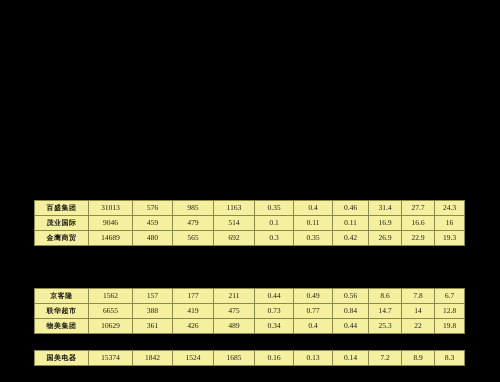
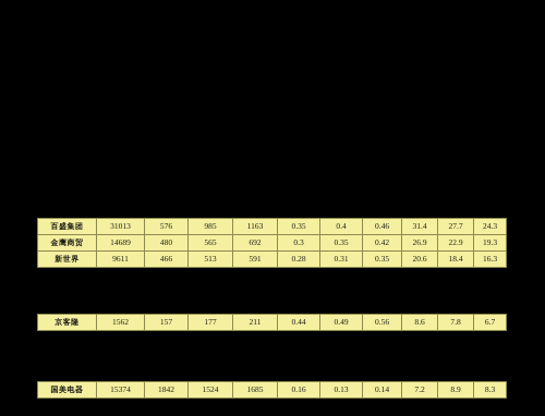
  百盛集团	31013	576	985	1163	0.35	0.4	0.46	31.4	27.7	24.3
- 茂业国际	9046	459	479	514	0.1	0.11	0.11	16.9	16.6	16
  金鹰商贸	14689	480	565	692	0.3	0.35	0.42	26.9	22.9	19.3
+ 新世界	9611	466	513	591	0.28	0.31	0.35	20.6	18.4	16.3
  京客隆	1562	157	177	211	0.44	0.49	0.56	8.6	7.8	6.7
- 联华超市	6655	388	419	475	0.73	0.77	0.84	14.7	14	12.8
- 物美集团	10629	361	426	489	0.34	0.4	0.44	25.3	22	19.8
  国美电器	15374	1842	1524	1685	0.16	0.13	0.14	7.2	8.9	8.3
